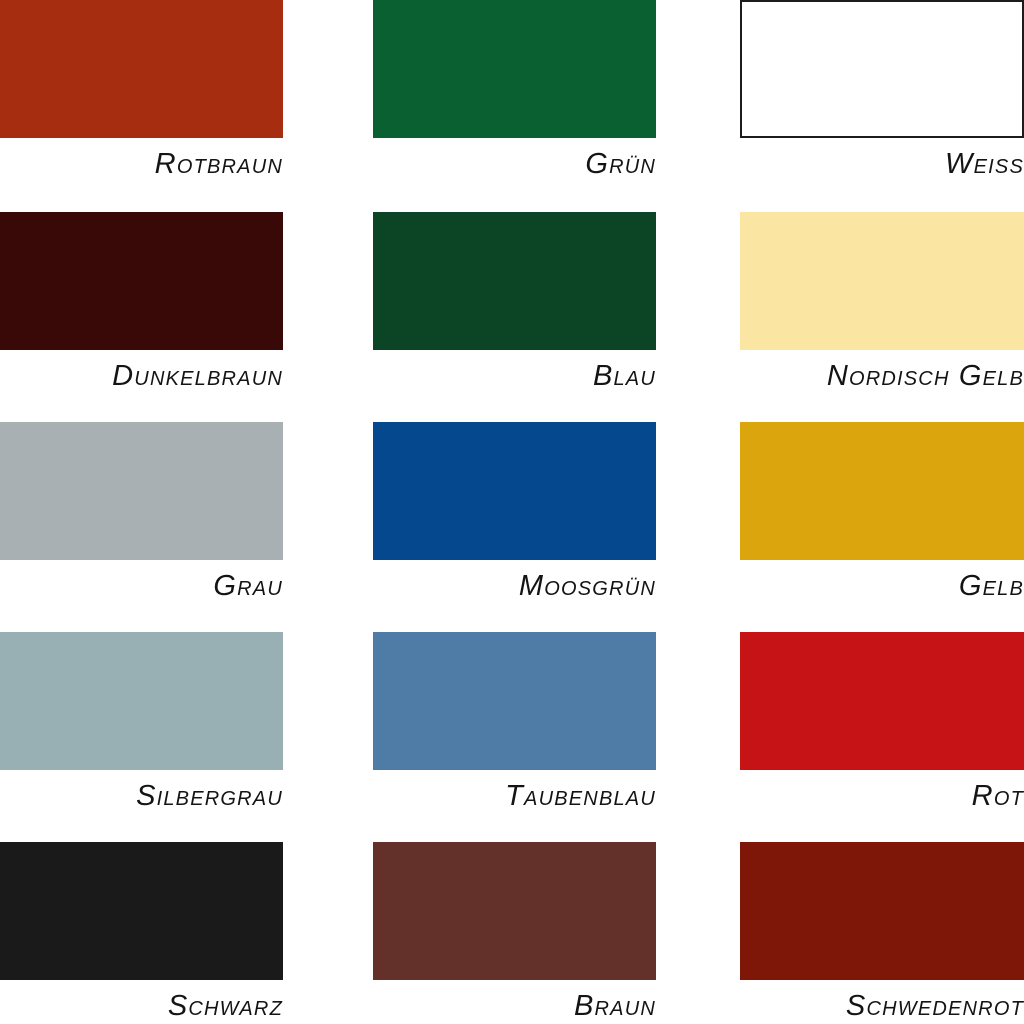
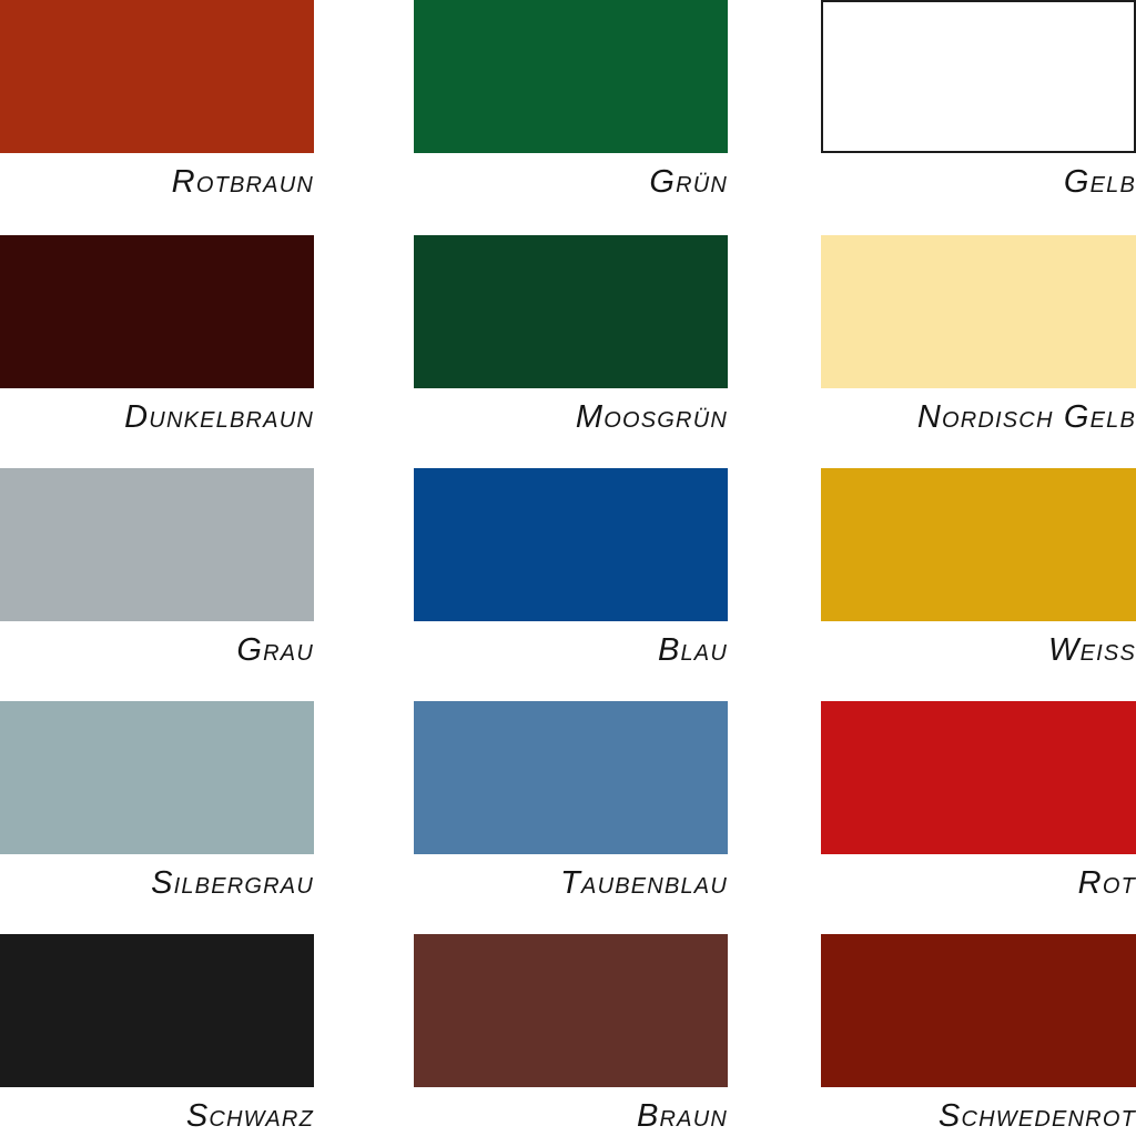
  Rotbraun
  Grün
- Weiss
+ Gelb
  Dunkelbraun
- Blau
+ Moosgrün
  Nordisch Gelb
  Grau
- Moosgrün
+ Blau
- Gelb
+ Weiss
  Silbergrau
  Taubenblau
  Rot
  Schwarz
  Braun
  Schwedenrot
